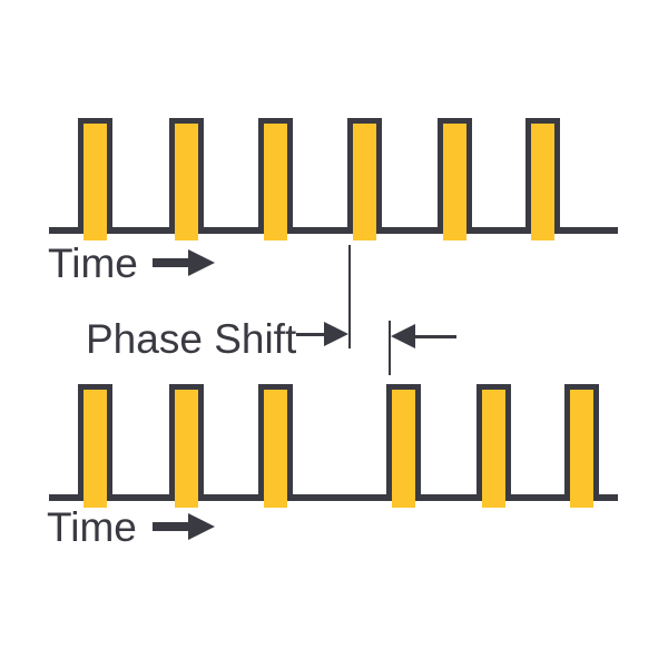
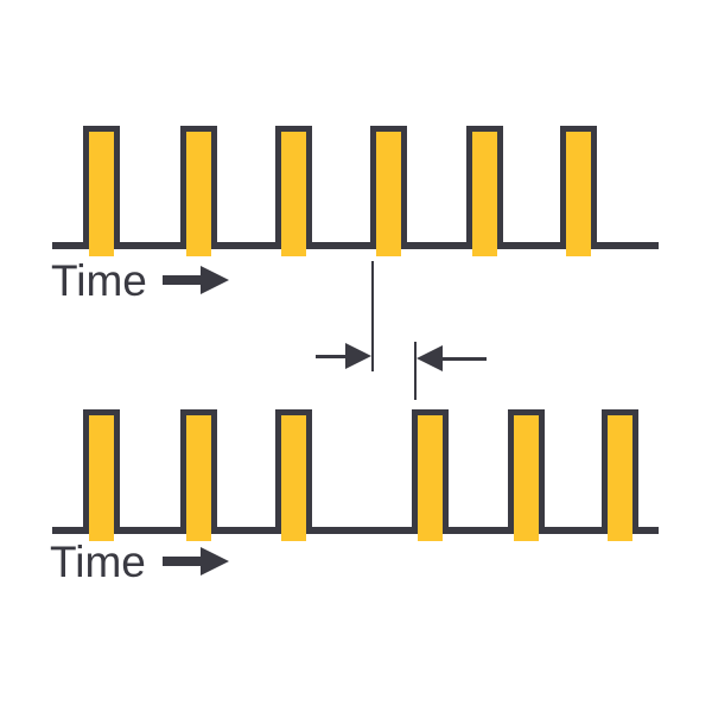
  Time
- Phase Shift
  Time
